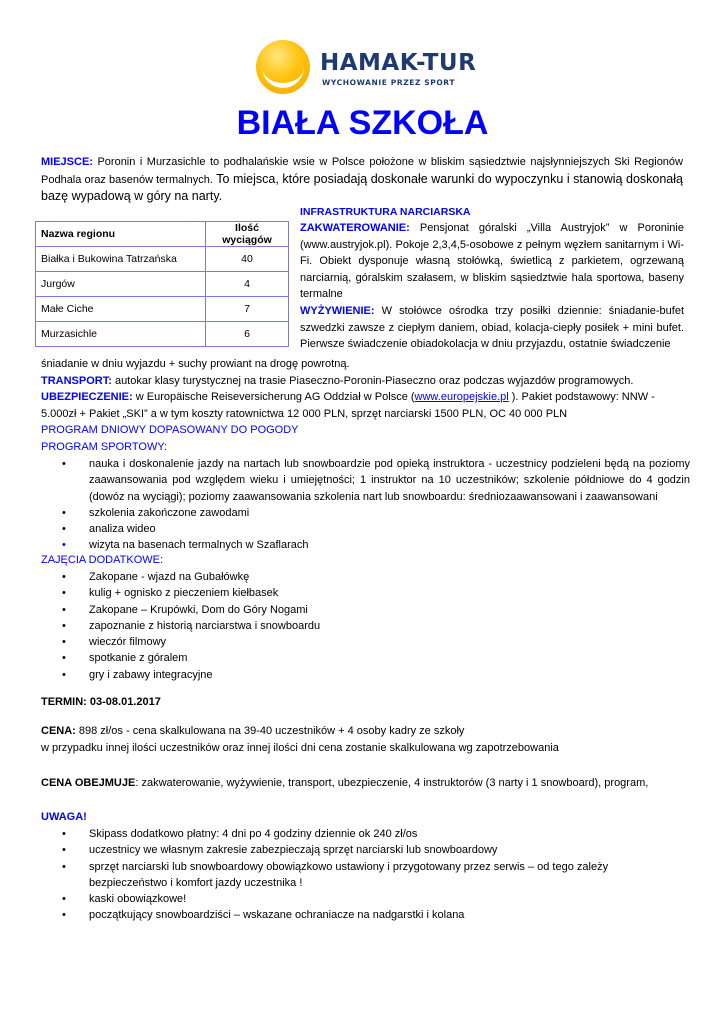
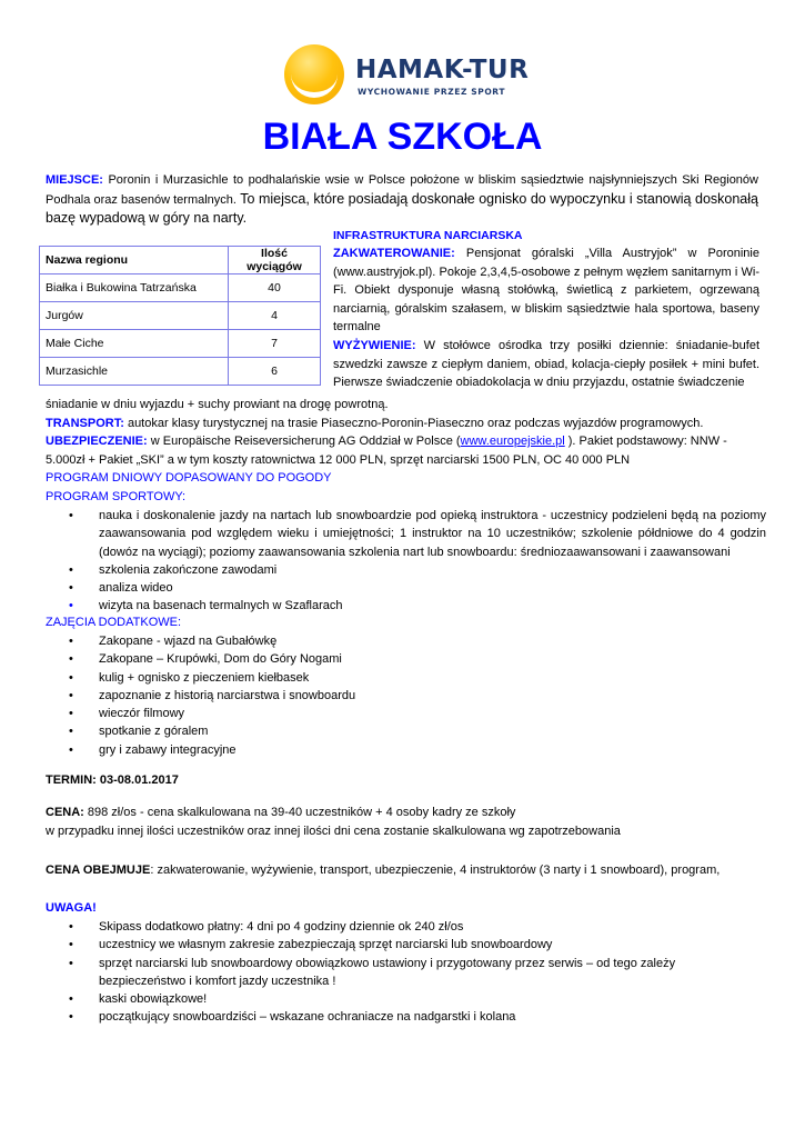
  HAMAK-TUR
  WYCHOWANIE PRZEZ SPORT
  BIAŁA SZKOŁA
- MIEJSCE: Poronin i Murzasichle to podhalańskie wsie w Polsce położone w bliskim sąsiedztwie najsłynniejszych Ski Regionów Podhala oraz basenów termalnych. To miejsca, które posiadają doskonałe warunki do wypoczynku i stanowią doskonałą bazę wypadową w góry na narty.
+ MIEJSCE: Poronin i Murzasichle to podhalańskie wsie w Polsce położone w bliskim sąsiedztwie najsłynniejszych Ski Regionów Podhala oraz basenów termalnych. To miejsca, które posiadają doskonałe ognisko do wypoczynku i stanowią doskonałą bazę wypadową w góry na narty.
  Nazwa regionu	Ilość wyciągów
  Białka i Bukowina Tatrzańska	40
  Jurgów	4
  Małe Ciche	7
  Murzasichle	6
  INFRASTRUKTURA NARCIARSKA
  ZAKWATEROWANIE: Pensjonat góralski „Villa Austryjok” w Poroninie (www.austryjok.pl). Pokoje 2,3,4,5-osobowe z pełnym węzłem sanitarnym i Wi-Fi. Obiekt dysponuje własną stołówką, świetlicą z parkietem, ogrzewaną narciarnią, góralskim szałasem, w bliskim sąsiedztwie hala sportowa, baseny termalne
  WYŻYWIENIE: W stołówce ośrodka trzy posiłki dziennie: śniadanie-bufet szwedzki zawsze z ciepłym daniem, obiad, kolacja-ciepły posiłek + mini bufet. Pierwsze świadczenie obiadokolacja w dniu przyjazdu, ostatnie świadczenie
  śniadanie w dniu wyjazdu + suchy prowiant na drogę powrotną.
  TRANSPORT: autokar klasy turystycznej na trasie Piaseczno-Poronin-Piaseczno oraz podczas wyjazdów programowych.
  UBEZPIECZENIE: w Europäische Reiseversicherung AG Oddział w Polsce (www.europejskie.pl ). Pakiet podstawowy: NNW - 5.000zł + Pakiet „SKI” a w tym koszty ratownictwa 12 000 PLN, sprzęt narciarski 1500 PLN, OC 40 000 PLN
  PROGRAM DNIOWY DOPASOWANY DO POGODY
  PROGRAM SPORTOWY:
  •
  nauka i doskonalenie jazdy na nartach lub snowboardzie pod opieką instruktora - uczestnicy podzieleni będą na poziomy zaawansowania pod względem wieku i umiejętności; 1 instruktor na 10 uczestników; szkolenie półdniowe do 4 godzin (dowóz na wyciągi); poziomy zaawansowania szkolenia nart lub snowboardu: średniozaawansowani i zaawansowani
  •
  szkolenia zakończone zawodami
  •
  analiza wideo
  •
  wizyta na basenach termalnych w Szaflarach
  ZAJĘCIA DODATKOWE:
  •
  Zakopane - wjazd na Gubałówkę
  •
- kulig + ognisko z pieczeniem kiełbasek
+ Zakopane – Krupówki, Dom do Góry Nogami
  •
- Zakopane – Krupówki, Dom do Góry Nogami
+ kulig + ognisko z pieczeniem kiełbasek
  •
  zapoznanie z historią narciarstwa i snowboardu
  •
  wieczór filmowy
  •
  spotkanie z góralem
  •
  gry i zabawy integracyjne
  TERMIN: 03-08.01.2017
  CENA: 898 zł/os - cena skalkulowana na 39-40 uczestników + 4 osoby kadry ze szkoły
  w przypadku innej ilości uczestników oraz innej ilości dni cena zostanie skalkulowana wg zapotrzebowania
  CENA OBEJMUJE: zakwaterowanie, wyżywienie, transport, ubezpieczenie, 4 instruktorów (3 narty i 1 snowboard), program,
  UWAGA!
  •
  Skipass dodatkowo płatny: 4 dni po 4 godziny dziennie ok 240 zł/os
  •
  uczestnicy we własnym zakresie zabezpieczają sprzęt narciarski lub snowboardowy
  •
  sprzęt narciarski lub snowboardowy obowiązkowo ustawiony i przygotowany przez serwis – od tego zależy bezpieczeństwo i komfort jazdy uczestnika !
  •
  kaski obowiązkowe!
  •
  początkujący snowboardziści – wskazane ochraniacze na nadgarstki i kolana
